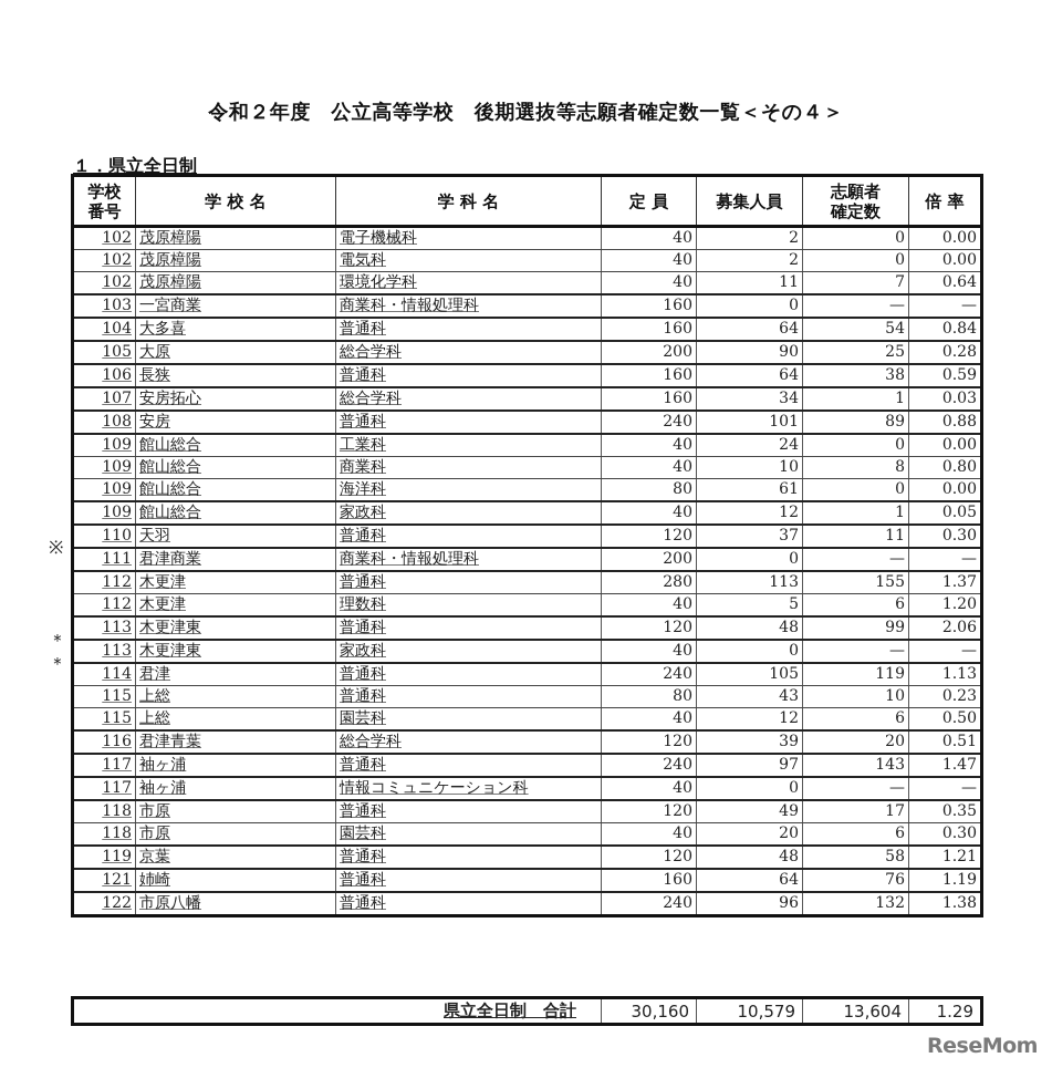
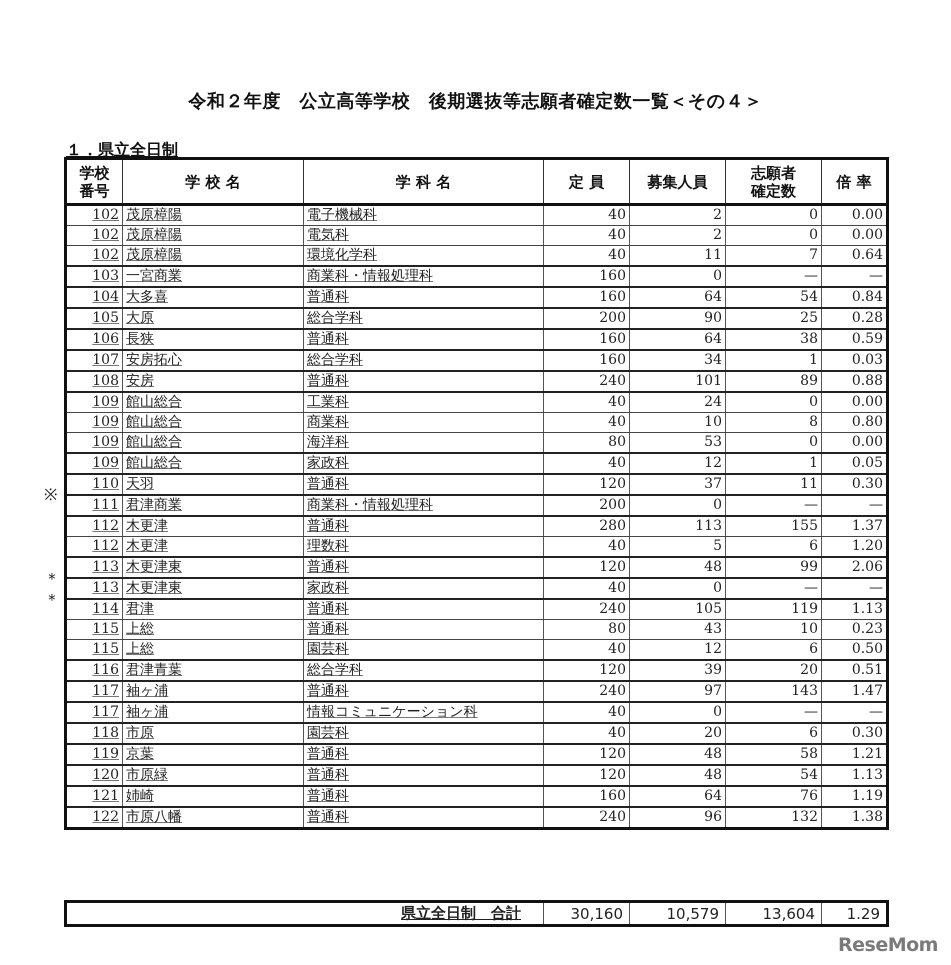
  令和２年度 公立高等学校 後期選抜等志願者確定数一覧＜その４＞
  １．県立全日制
  学校番号	学 校 名	学 科 名	定 員	募集人員	志願者確定数	倍 率
  102	茂原樟陽	電子機械科	40	2	0	0.00
  102	茂原樟陽	電気科	40	2	0	0.00
  102	茂原樟陽	環境化学科	40	11	7	0.64
  103	一宮商業	商業科・情報処理科	160	0	—	—
  104	大多喜	普通科	160	64	54	0.84
  105	大原	総合学科	200	90	25	0.28
  106	長狭	普通科	160	64	38	0.59
  107	安房拓心	総合学科	160	34	1	0.03
  108	安房	普通科	240	101	89	0.88
  109	館山総合	工業科	40	24	0	0.00
  109	館山総合	商業科	40	10	8	0.80
- 109	館山総合	海洋科	80	61	0	0.00
+ 109	館山総合	海洋科	80	53	0	0.00
  109	館山総合	家政科	40	12	1	0.05
  110	天羽	普通科	120	37	11	0.30
  111	君津商業	商業科・情報処理科	200	0	—	—
  112	木更津	普通科	280	113	155	1.37
  112	木更津	理数科	40	5	6	1.20
  113	木更津東	普通科	120	48	99	2.06
  113	木更津東	家政科	40	0	—	—
  114	君津	普通科	240	105	119	1.13
  115	上総	普通科	80	43	10	0.23
  115	上総	園芸科	40	12	6	0.50
  116	君津青葉	総合学科	120	39	20	0.51
  117	袖ヶ浦	普通科	240	97	143	1.47
  117	袖ヶ浦	情報コミュニケーション科	40	0	—	—
- 118	市原	普通科	120	49	17	0.35
  118	市原	園芸科	40	20	6	0.30
  119	京葉	普通科	120	48	58	1.21
+ 120	市原緑	普通科	120	48	54	1.13
  121	姉崎	普通科	160	64	76	1.19
  122	市原八幡	普通科	240	96	132	1.38
  ※
  ＊
  ＊
  県立全日制 合計	30,160	10,579	13,604	1.29
  ReseMom
